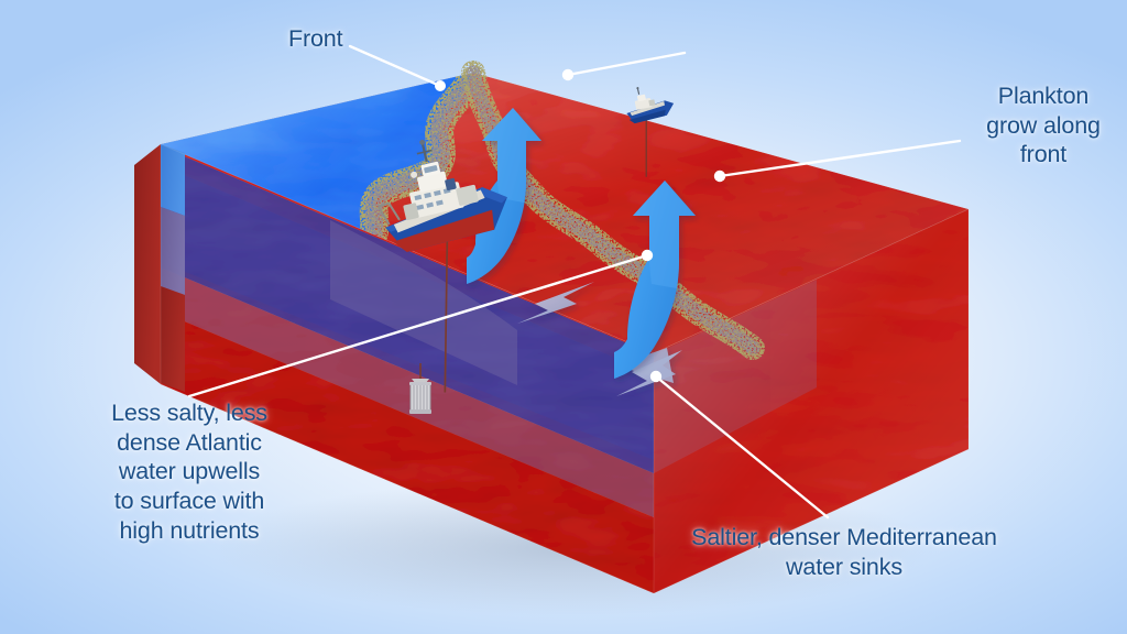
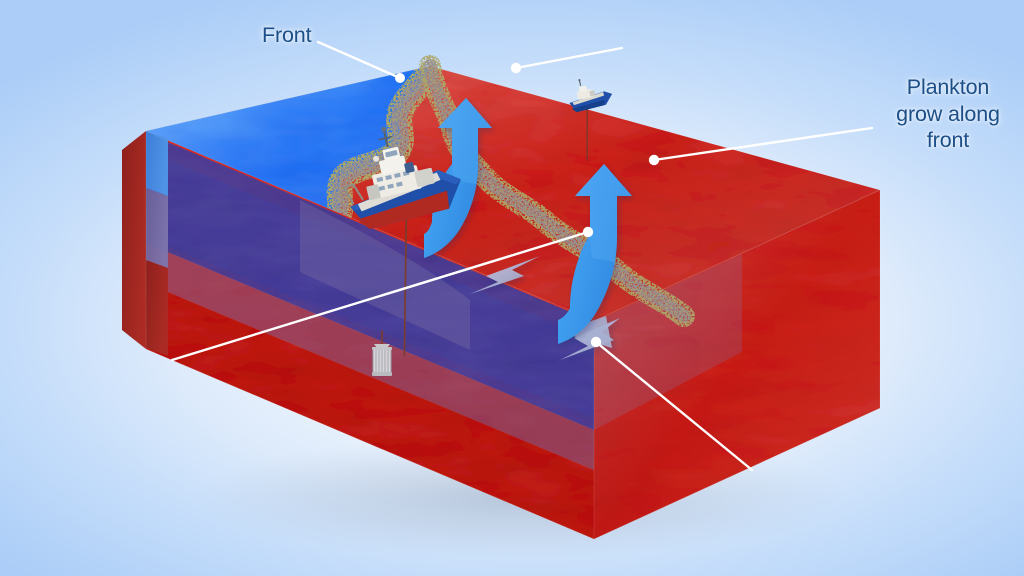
  Front
  Plankton
  grow along
  front
- Less salty, less
- dense Atlantic
- water upwells
- to surface with
- high nutrients
- Saltier, denser Mediterranean
- water sinks
